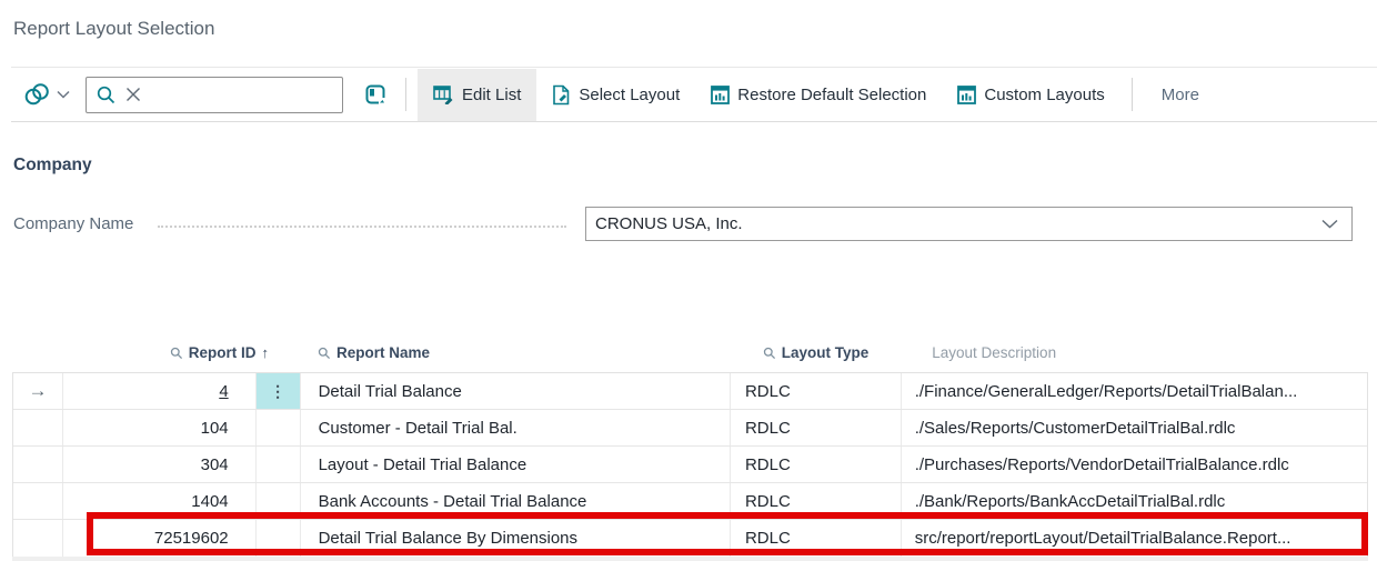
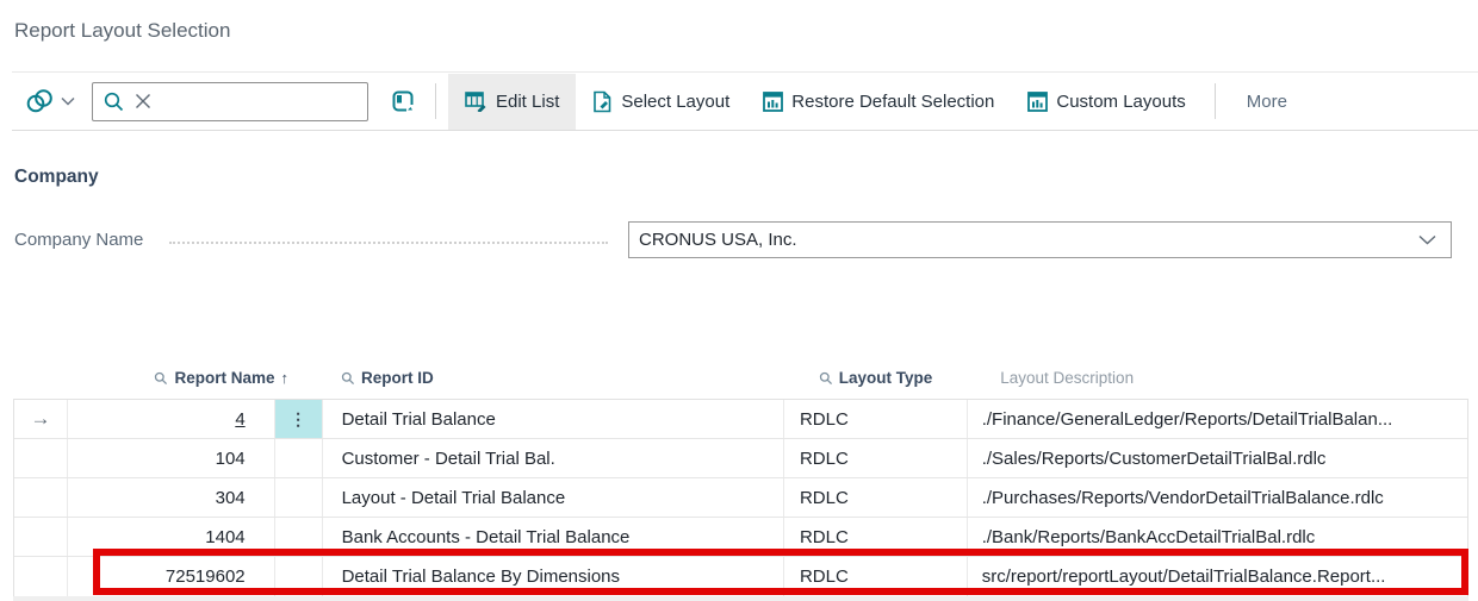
  Report Layout Selection
  Edit List
  Select Layout
  Restore Default Selection
  Custom Layouts
  More
  Company
  Company Name
  CRONUS USA, Inc.
- Report ID
+ Report Name
  ↑
- Report Name
+ Report ID
  Layout Type
  Layout Description
  →
  4
  ⋮
  Detail Trial Balance
  RDLC
  ./Finance/GeneralLedger/Reports/DetailTrialBalan...
  104
  Customer - Detail Trial Bal.
  RDLC
  ./Sales/Reports/CustomerDetailTrialBal.rdlc
  304
  Layout - Detail Trial Balance
  RDLC
  ./Purchases/Reports/VendorDetailTrialBalance.rdlc
  1404
  Bank Accounts - Detail Trial Balance
  RDLC
  ./Bank/Reports/BankAccDetailTrialBal.rdlc
  72519602
  Detail Trial Balance By Dimensions
  RDLC
  src/report/reportLayout/DetailTrialBalance.Report...
